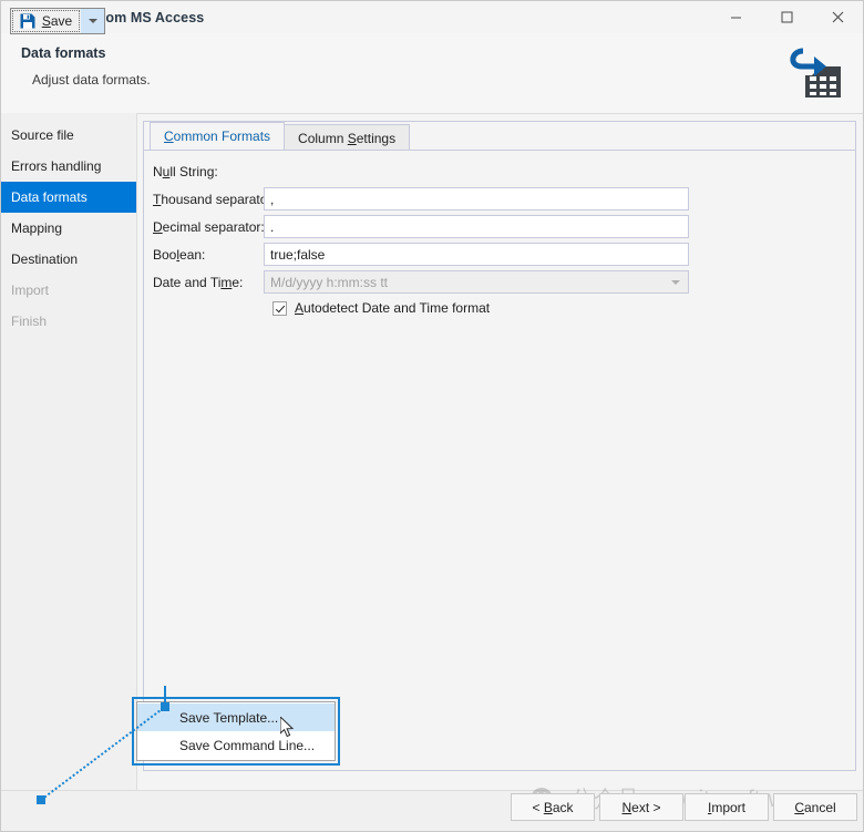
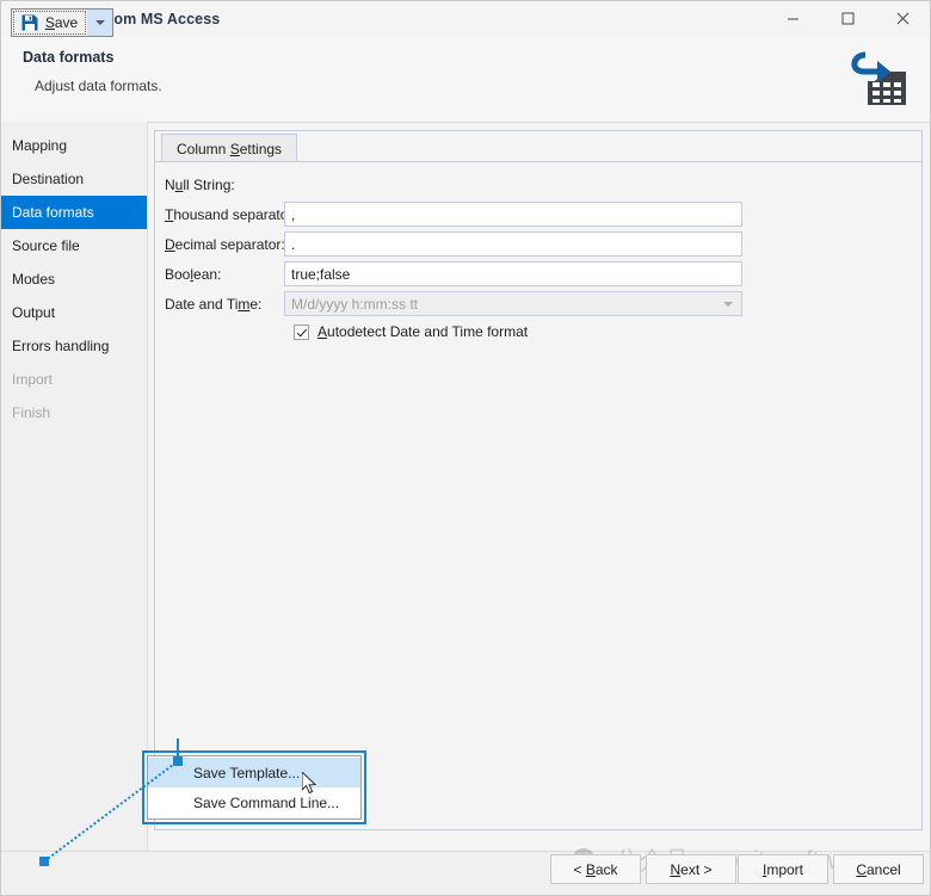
  Data formats
  Adjust data formats.
- Source file
+ Mapping
- Errors handling
+ Destination
  Data formats
- Mapping
+ Source file
+ Modes
+ Output
- Destination
+ Errors handling
  Import
  Finish
- Common Formats
  Column Settings
  Null String:
  Thousand separat
  ,
  Decimal separator
  .
  Boolean:
  true;false
  Date and Time:
  M/d/yyyy h:mm:ss tt
  Autodetect Date and Time format
  Save Template...
  Save Command Line...
  Save
  < Back
  Next >
  Import
  Cancel
